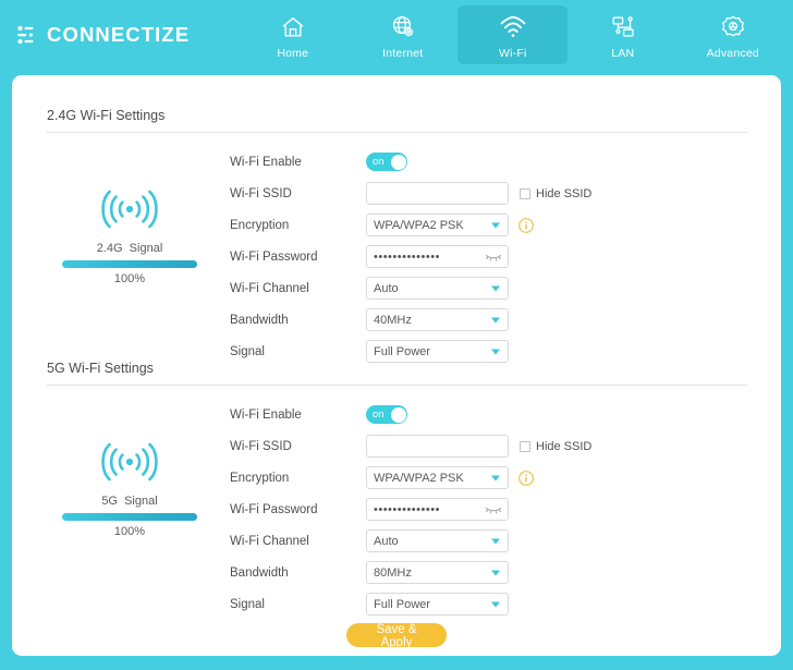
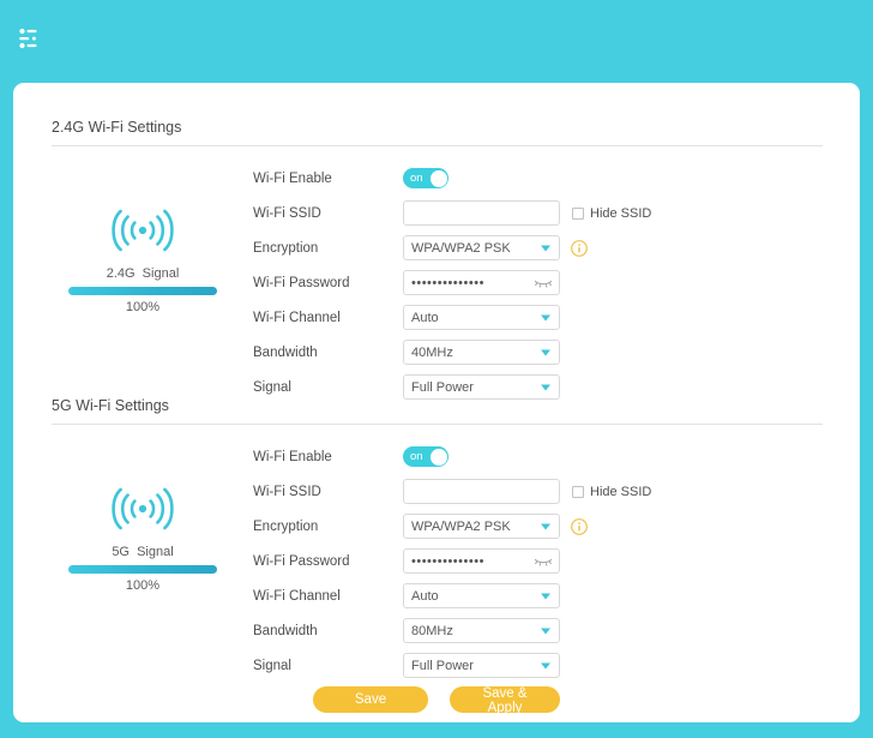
- CONNECTIZE
- Home
- Internet
- Wi-Fi
- LAN
- Advanced
  2.4G Wi-Fi Settings
  2.4G Signal
  100%
  Wi-Fi Enable
  on
  Wi-Fi SSID
  Hide SSID
  Encryption
  WPA/WPA2 PSK
  Wi-Fi Password
  ••••••••••••••
  Wi-Fi Channel
  Auto
  Bandwidth
  40MHz
  Signal
  Full Power
  5G Wi-Fi Settings
  5G Signal
  100%
  Wi-Fi Enable
  on
  Wi-Fi SSID
  Hide SSID
  Encryption
  WPA/WPA2 PSK
  Wi-Fi Password
  ••••••••••••••
  Wi-Fi Channel
  Auto
  Bandwidth
  80MHz
  Signal
  Full Power
+ Save
  Save & Apply
